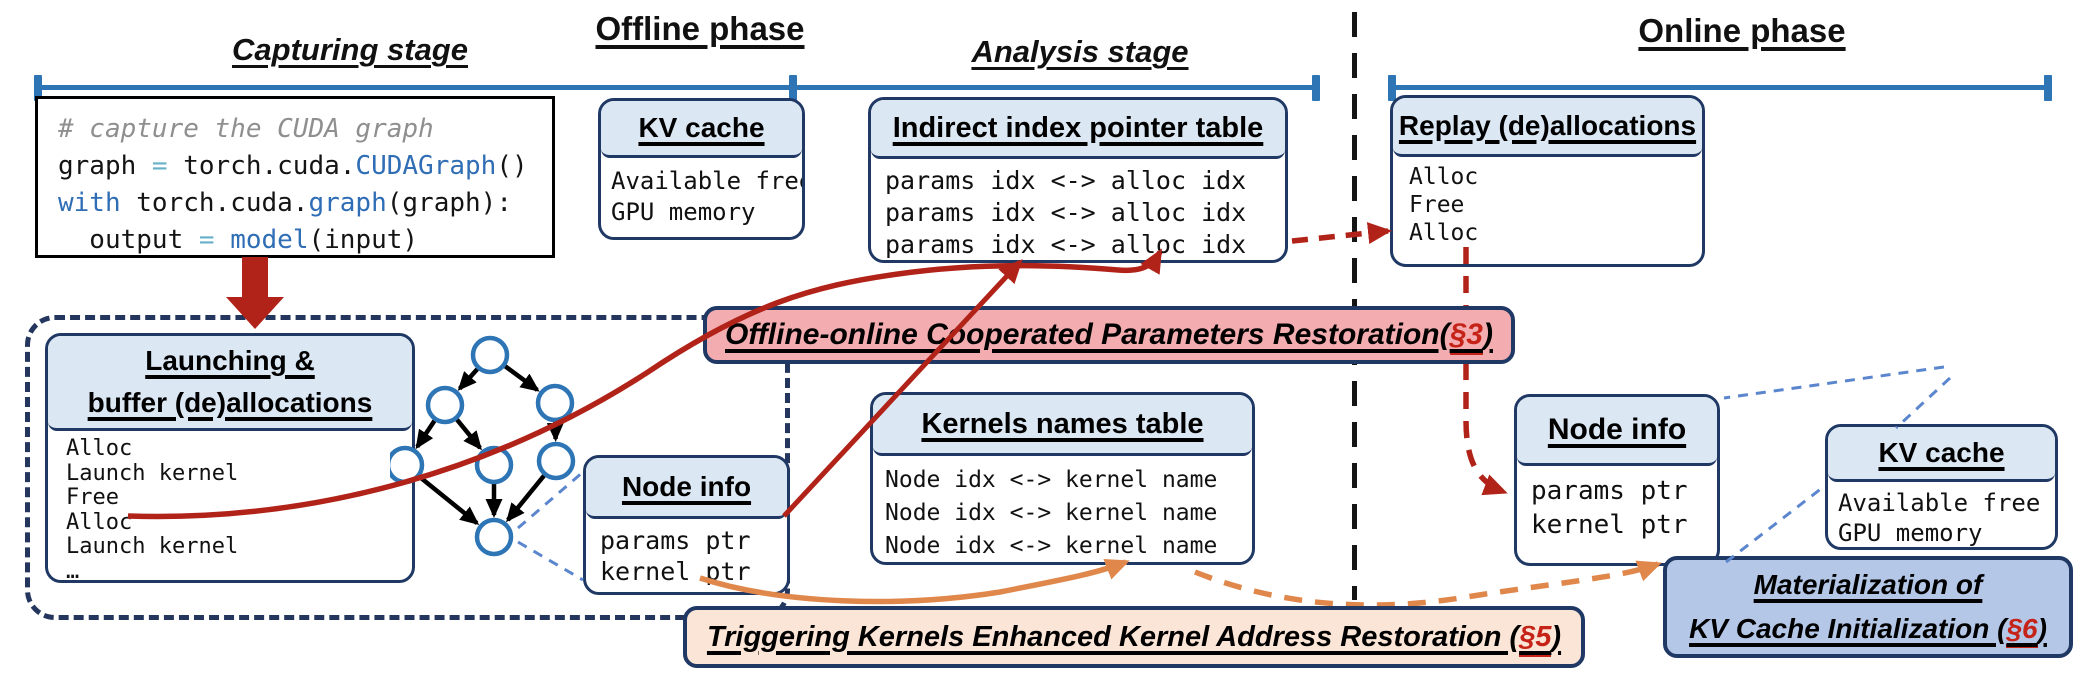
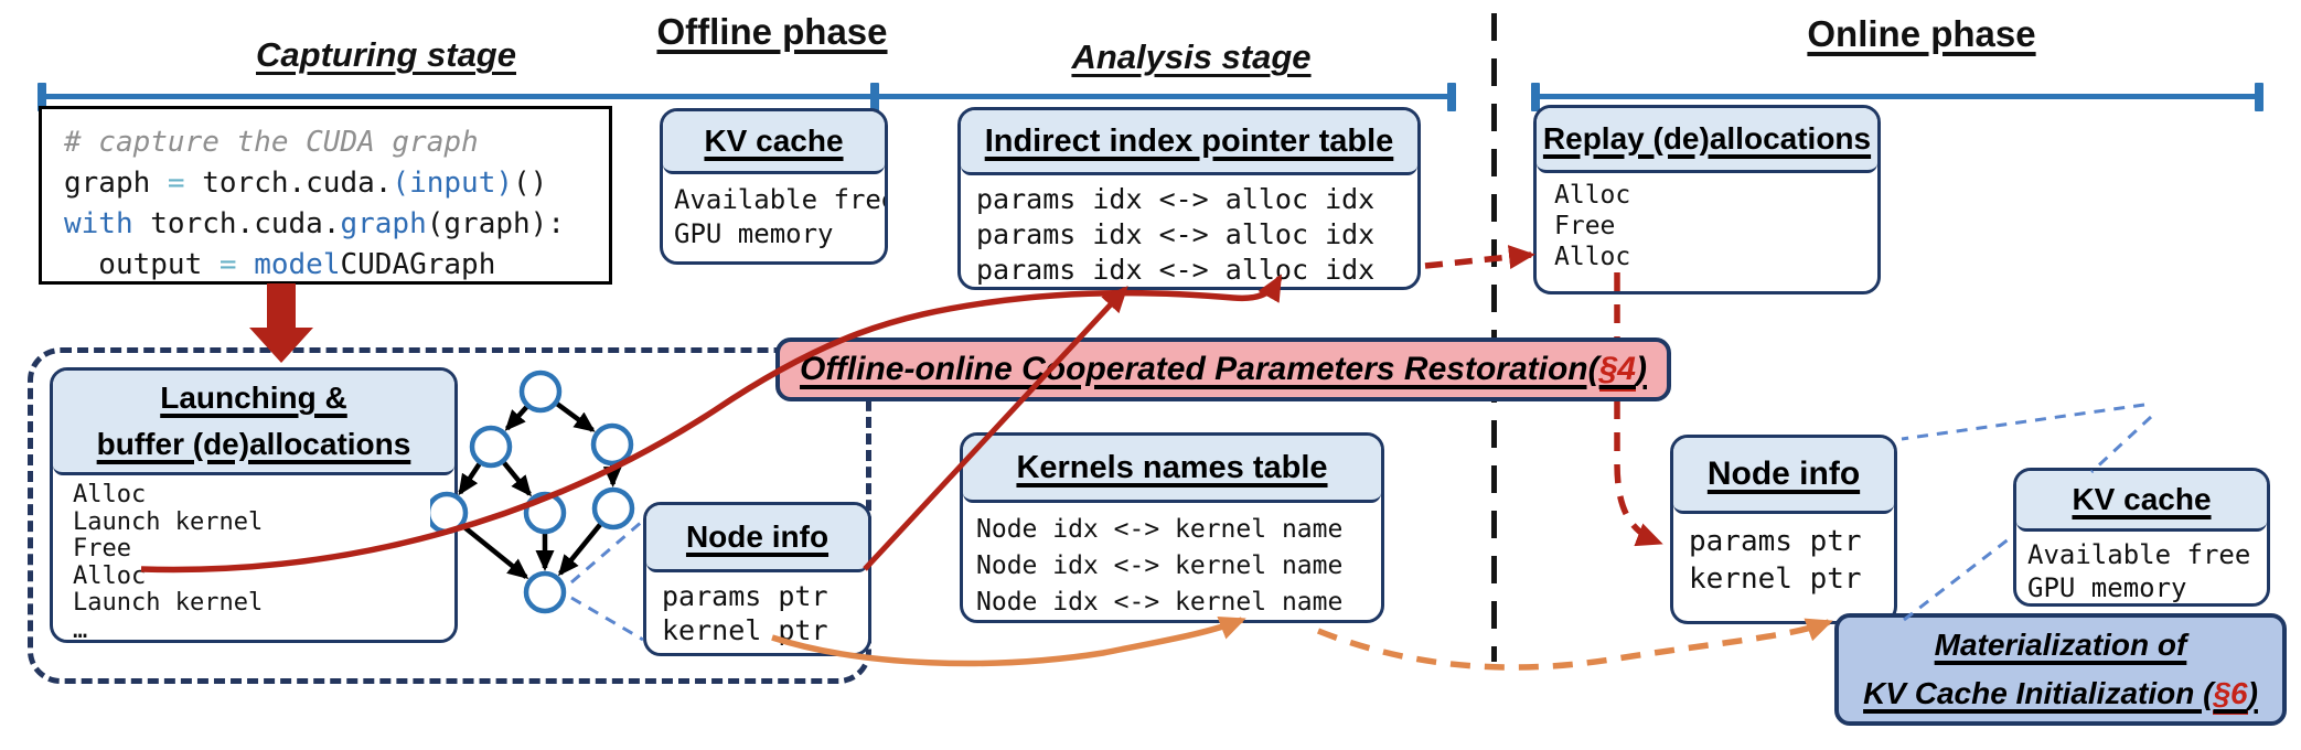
  Capturing stage
  Offline phase
  Analysis stage
  Online phase
  # capture the CUDA graph
- graph = torch.cuda.CUDAGraph()
+ graph = torch.cuda.(input)()
  with torch.cuda.graph(graph):
- output = model(input)
+ output = modelCUDAGraph
  KV cache
  Available fre
  GPU memory
  Indirect index pointer table
  params idx <-> alloc idx
  params idx <-> alloc idx
  params idx <-> alloc idx
  Replay (de)allocations
  Alloc
  Free
  Alloc
  …
  Launching &
  buffer (de)allocations
  Alloc
  Launch kernel
  Free
  Alloc
  Launch kernel
  …
  Node info
  params ptr
  kernel ptr
  Kernels names table
  Node idx <-> kernel name
  Node idx <-> kernel name
  Node idx <-> kernel name
  Node info
  params ptr
  kernel ptr
  KV cache
  Available free
  GPU memory
- Offline-online Cooperated Parameters Restoration(§3)
+ Offline-online Cooperated Parameters Restoration(§4)
- Triggering Kernels Enhanced Kernel Address Restoration (§5)
  Materialization of
  KV Cache Initialization (§6)
